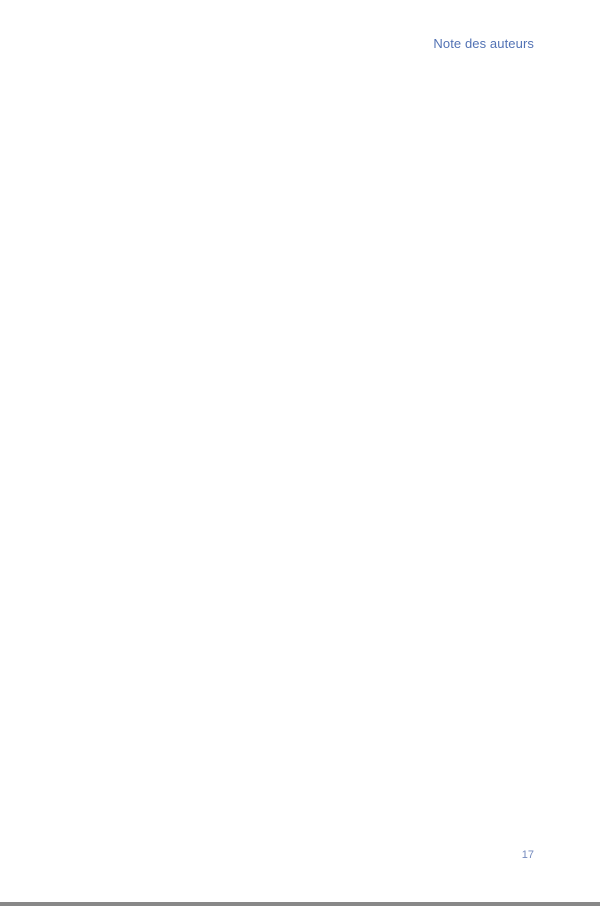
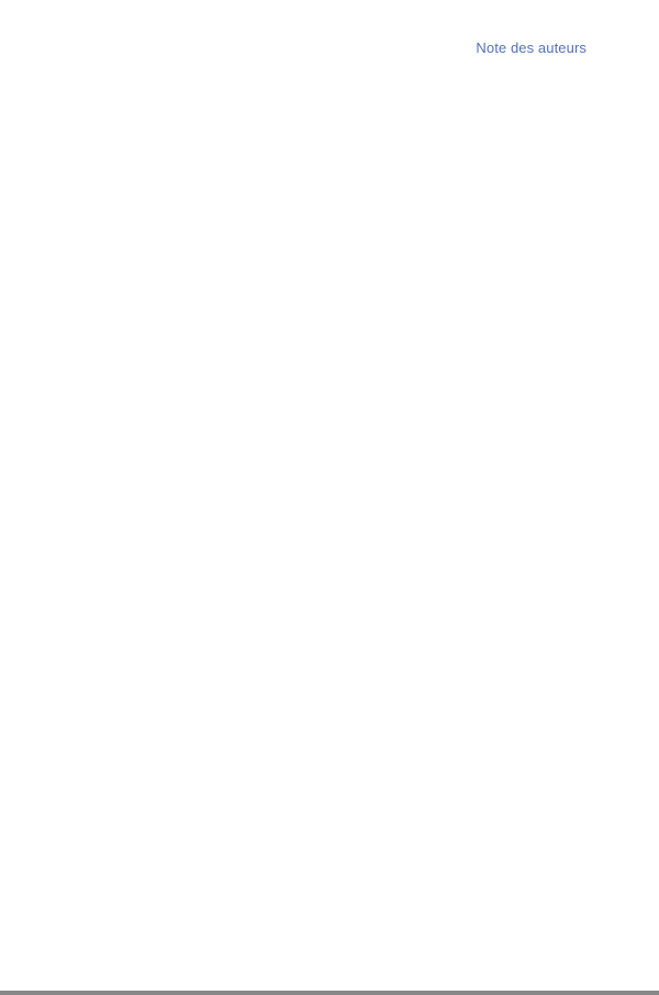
  Note des auteurs
- 17
